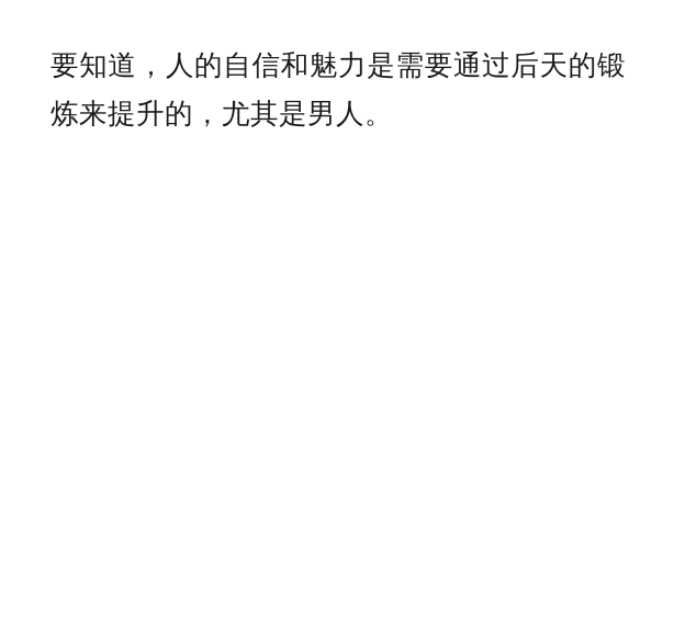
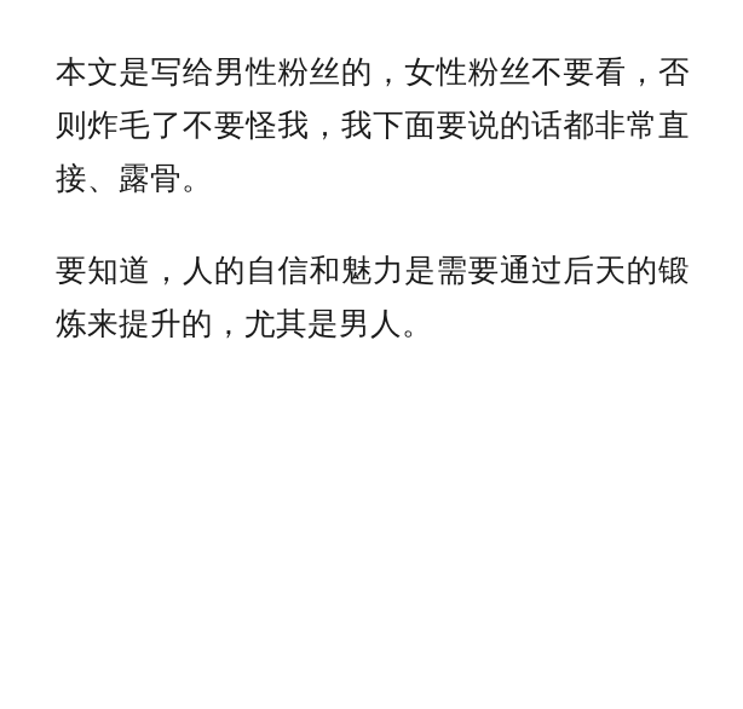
+ 本文是写给男性粉丝的，女性粉丝不要看，否则炸毛了不要怪我，我下面要说的话都非常直接、露骨。
  要知道，人的自信和魅力是需要通过后天的锻炼来提升的，尤其是男人。
